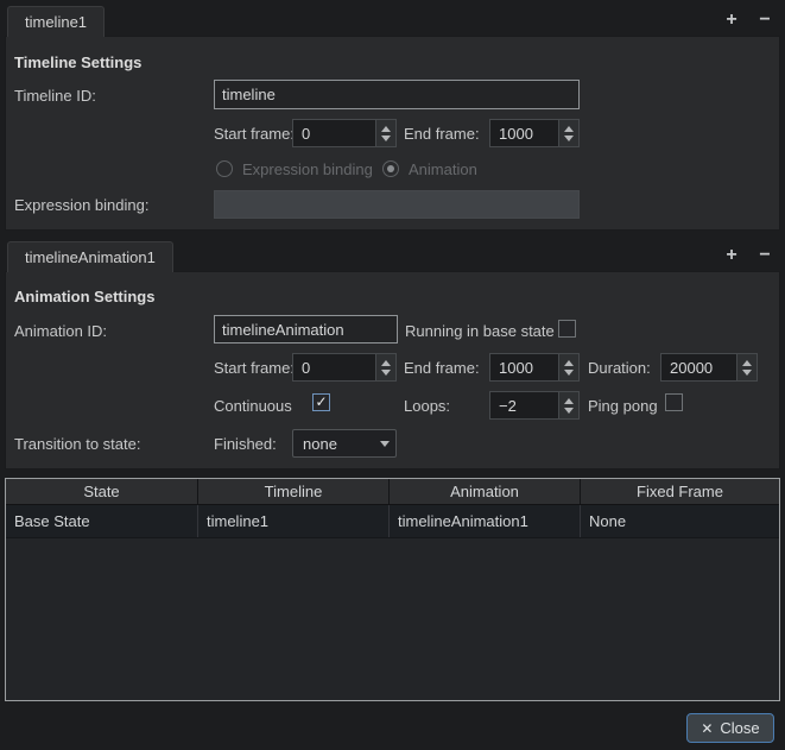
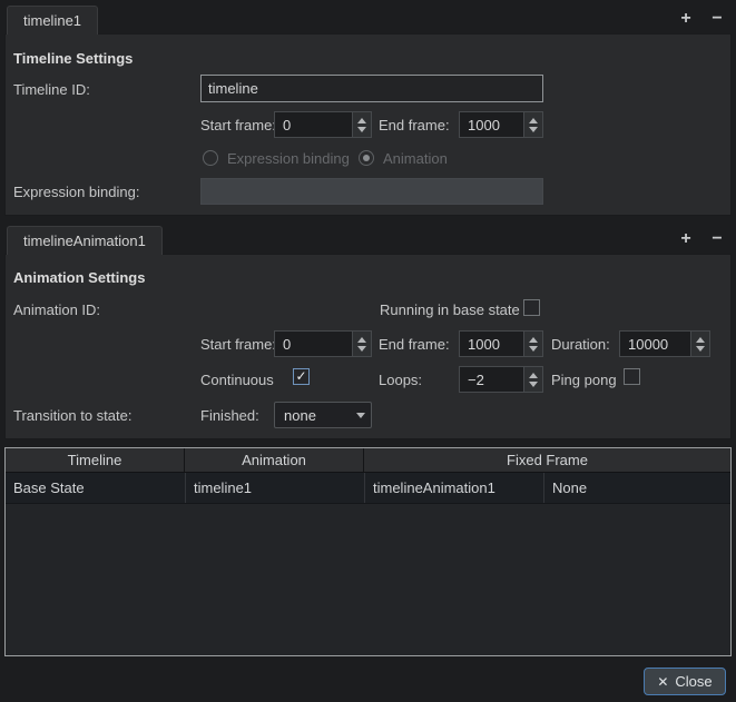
  timeline1
  +
  −
  Timeline Settings
  Timeline ID:
  timeline
  Start frame
  0
  End frame:
  1000
  Expression binding
  Animation
  Expression binding:
  timelineAnimation1
  +
  −
  Animation Settings
  Animation ID:
- timelineAnimation
  Running in base state
  Start frame
  0
  End frame:
  1000
  Duration:
- 20000
+ 10000
  Continuous
  ✓
  Loops:
  −2
  Ping pong
  Transition to state:
  Finished:
  none
- State
  Timeline
  Animation
  Fixed Frame
  Base State
  timeline1
  timelineAnimation1
  None
  ✕
  Close
